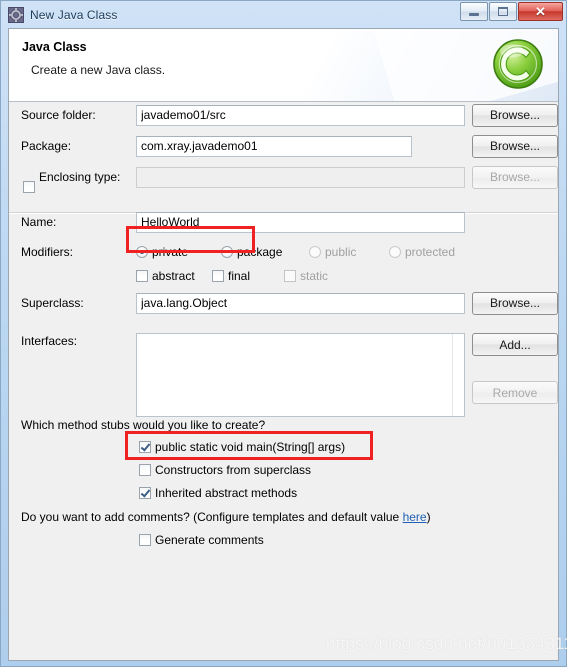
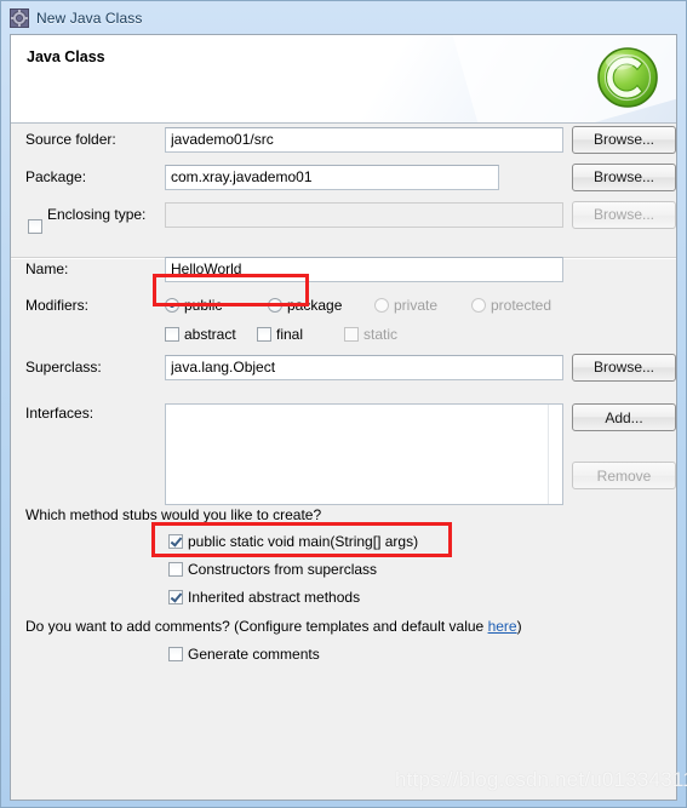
  New Java Class
- ✕
  Java Class
- Create a new Java class.
  Source folder:
  javademo01/src
  Browse...
  Package:
  com.xray.javademo01
  Browse...
  Enclosing type:
  Browse...
  Name:
  HelloWorld
  Modifiers:
- private
+ public
  package
- public
+ private
  protected
  abstract
  final
  static
  Superclass:
  java.lang.Object
  Browse...
  Interfaces:
  Add...
  Remove
  Which method stubs would you like to create?
  public static void main(String[] args)
  Constructors from superclass
  Inherited abstract methods
  Do you want to add comments? (Configure templates and default value here)
  Generate comments
  https://blog.csdn.net/u0133431
